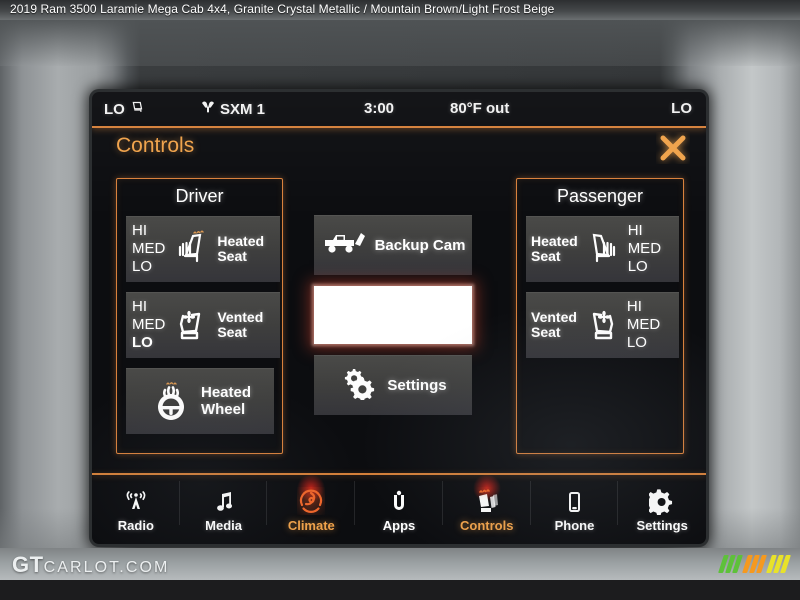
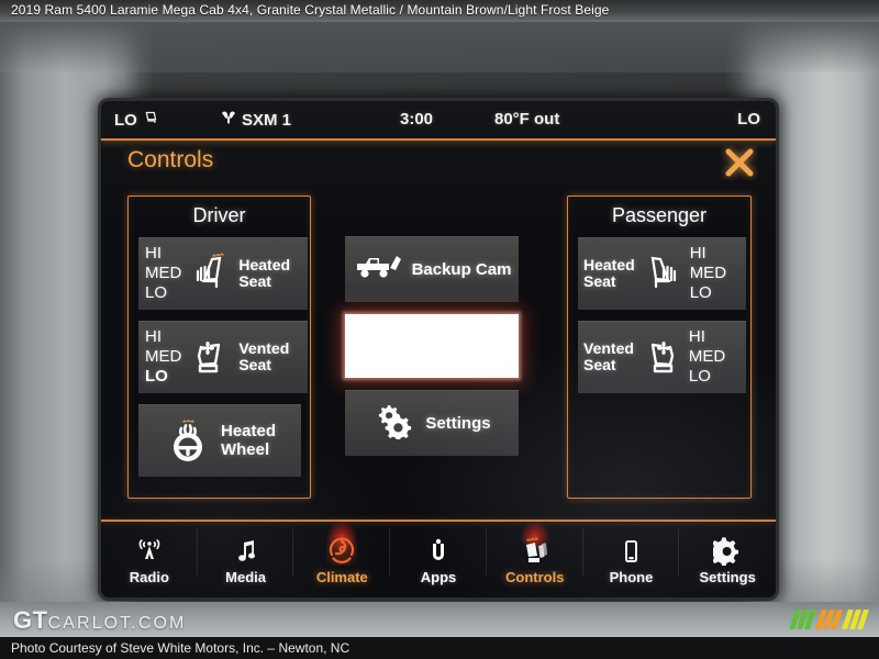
- 2019 Ram 3500 Laramie Mega Cab 4x4, Granite Crystal Metallic / Mountain Brown/Light Frost Beige
+ 2019 Ram 5400 Laramie Mega Cab 4x4, Granite Crystal Metallic / Mountain Brown/Light Frost Beige
  GTCARLOT.COM
+ Photo Courtesy of Steve White Motors, Inc. – Newton, NC
